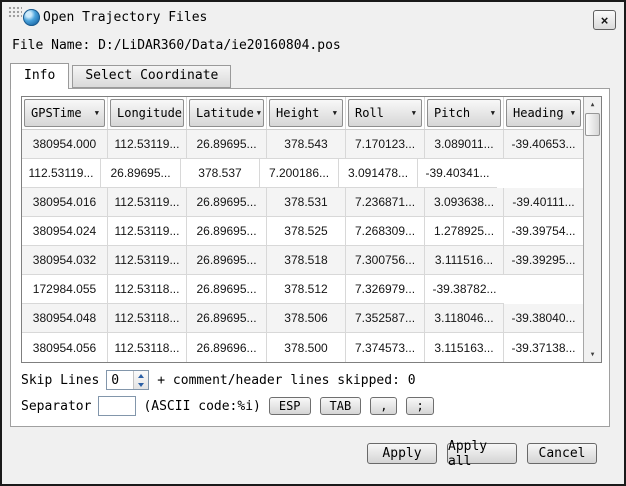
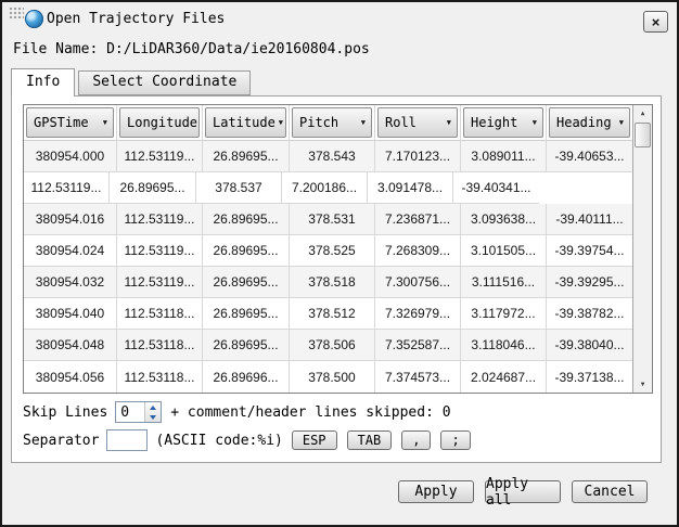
  Open Trajectory Files
  ×
  File Name: D:/LiDAR360/Data/ie20160804.pos
  Info
  Select Coordinate
  GPSTime
  ▼
  Longitude
  Latitude
  ▼
- Height
+ Pitch
  ▼
  Roll
  ▼
- Pitch
+ Height
  ▼
  Heading
  ▼
  380954.000
  112.53119...
  26.89695...
  378.543
  7.170123...
  3.089011...
  -39.40653...
  112.53119...
  26.89695...
  378.537
  7.200186...
  3.091478...
  -39.40341...
  380954.016
  112.53119...
  26.89695...
  378.531
  7.236871...
  3.093638...
  -39.40111...
  380954.024
  112.53119...
  26.89695...
  378.525
  7.268309...
- 1.278925...
+ 3.101505...
  -39.39754...
  380954.032
  112.53119...
  26.89695...
  378.518
  7.300756...
  3.111516...
  -39.39295...
- 172984.055
+ 380954.040
  112.53118...
  26.89695...
  378.512
  7.326979...
+ 3.117972...
  -39.38782...
  380954.048
  112.53118...
  26.89695...
  378.506
  7.352587...
  3.118046...
  -39.38040...
  380954.056
  112.53118...
  26.89696...
  378.500
  7.374573...
- 3.115163...
+ 2.024687...
  -39.37138...
  Skip Lines
  0
  + comment/header lines skipped: 0
  Separator
  (ASCII code:%i)
  ESP
  TAB
  ,
  ;
  Apply
  Apply all
  Cancel
